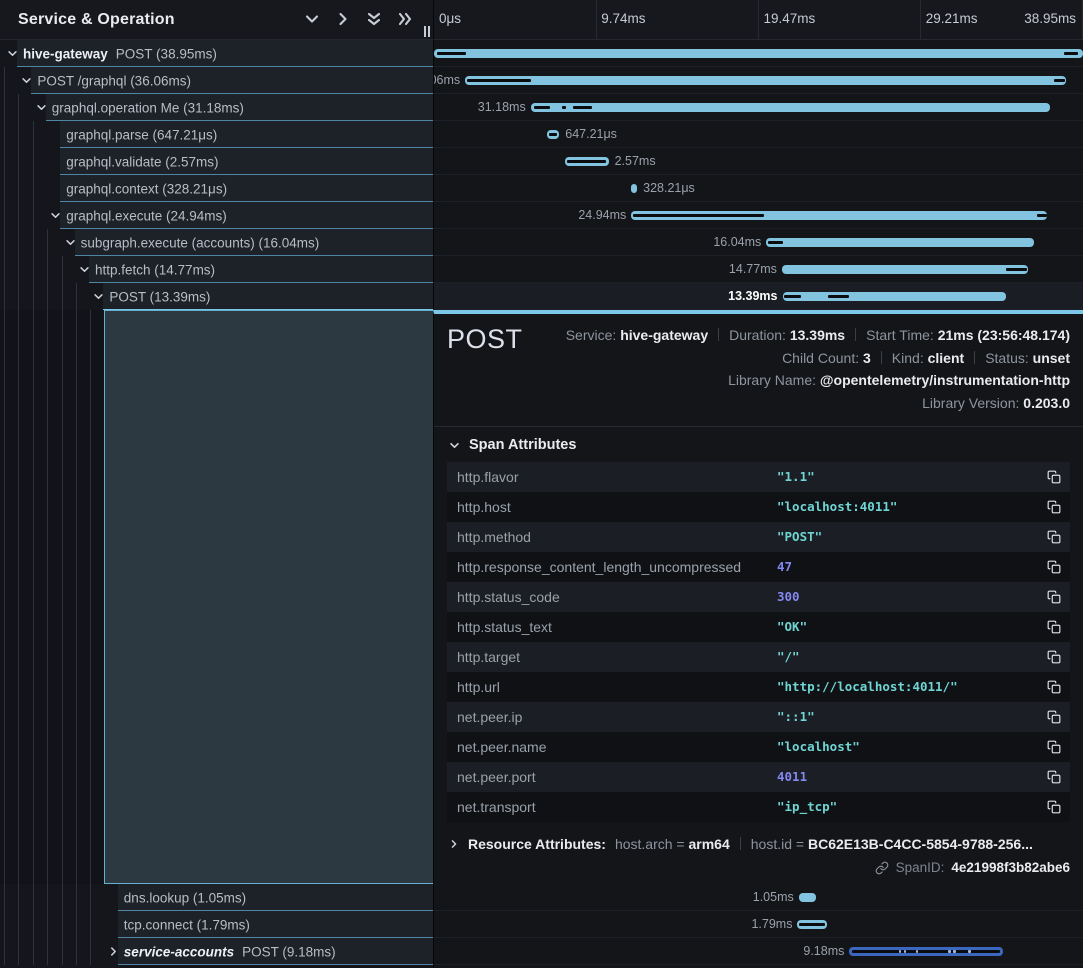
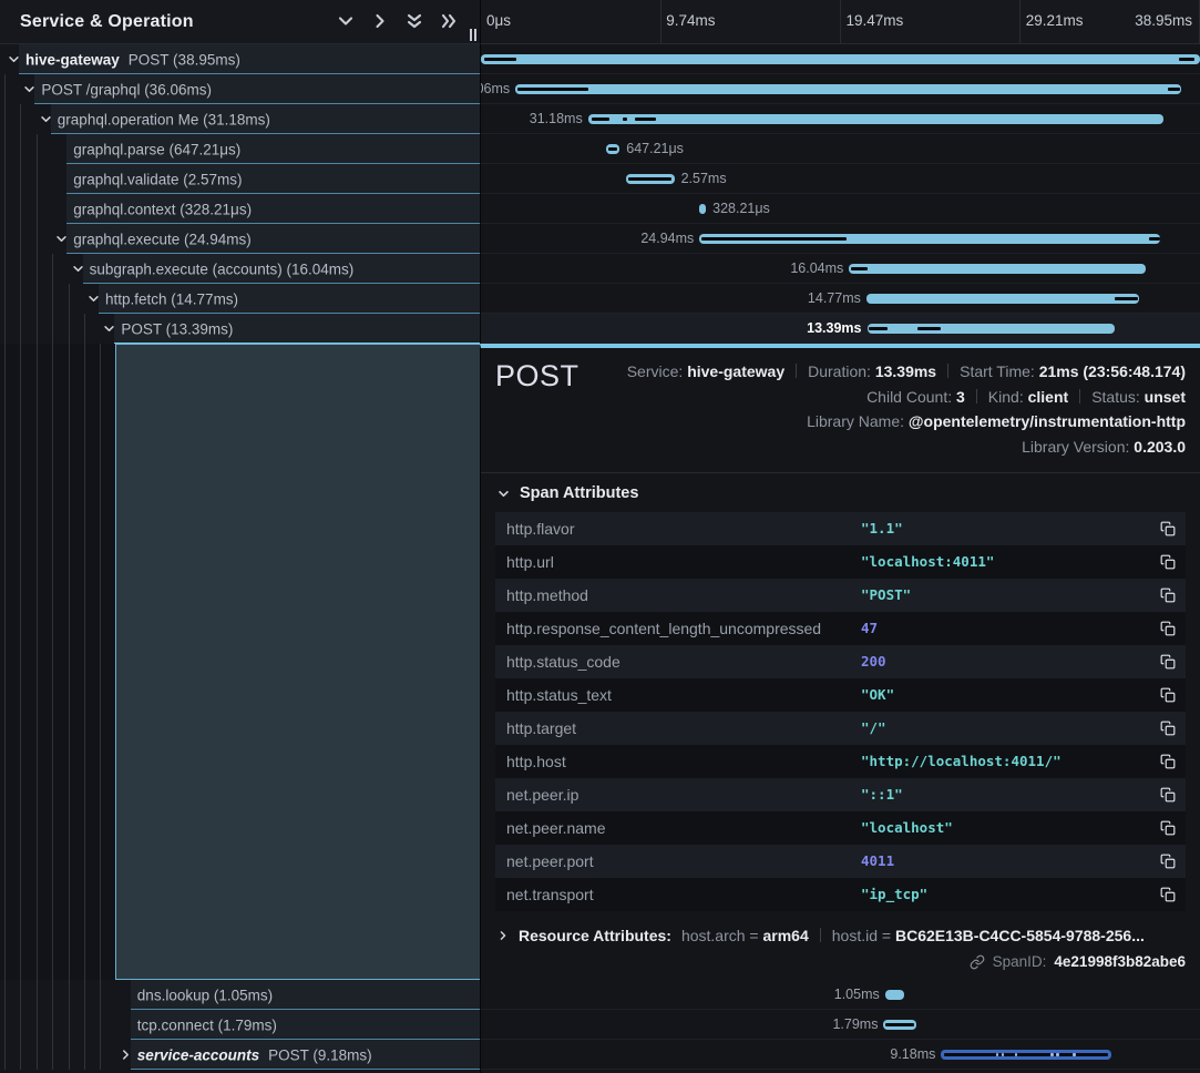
  Service & Operation
  0μs
  9.74ms
  19.47ms
  29.21ms
  38.95ms
  hive-gateway POST (38.95ms)
  POST /graphql (36.06ms)
  graphql.operation Me (31.18ms)
  31.18ms
  graphql.parse (647.21μs)
  647.21μs
  graphql.validate (2.57ms)
  2.57ms
  graphql.context (328.21μs)
  328.21μs
  graphql.execute (24.94ms)
  24.94ms
  subgraph.execute (accounts) (16.04ms)
  16.04ms
  http.fetch (14.77ms)
  14.77ms
  POST (13.39ms)
  13.39ms
  POST
  Service: hive-gateway Duration: 13.39ms Start Time: 21ms (23:56:48.174)
  Child Count: 3 Kind: client Status: unset
  Library Name: @opentelemetry/instrumentation-http
  Library Version: 0.203.0
  Span Attributes
  http.flavor
  "1.1"
- http.host
+ http.url
  "localhost:4011"
  http.method
  "POST"
  http.response_content_length_uncompressed
  47
  http.status_code
- 300
+ 200
  http.status_text
  "OK"
  http.target
  "/"
- http.url
+ http.host
  "http://localhost:4011/"
  net.peer.ip
  "::1"
  net.peer.name
  "localhost"
  net.peer.port
  4011
  net.transport
  "ip_tcp"
  Resource Attributes:
  host.arch = arm64 host.id = BC62E13B-C4CC-5854-9788-256...
  SpanID:
  4e21998f3b82abe6
  dns.lookup (1.05ms)
  1.05ms
  tcp.connect (1.79ms)
  1.79ms
  service-accounts POST (9.18ms)
  9.18ms
